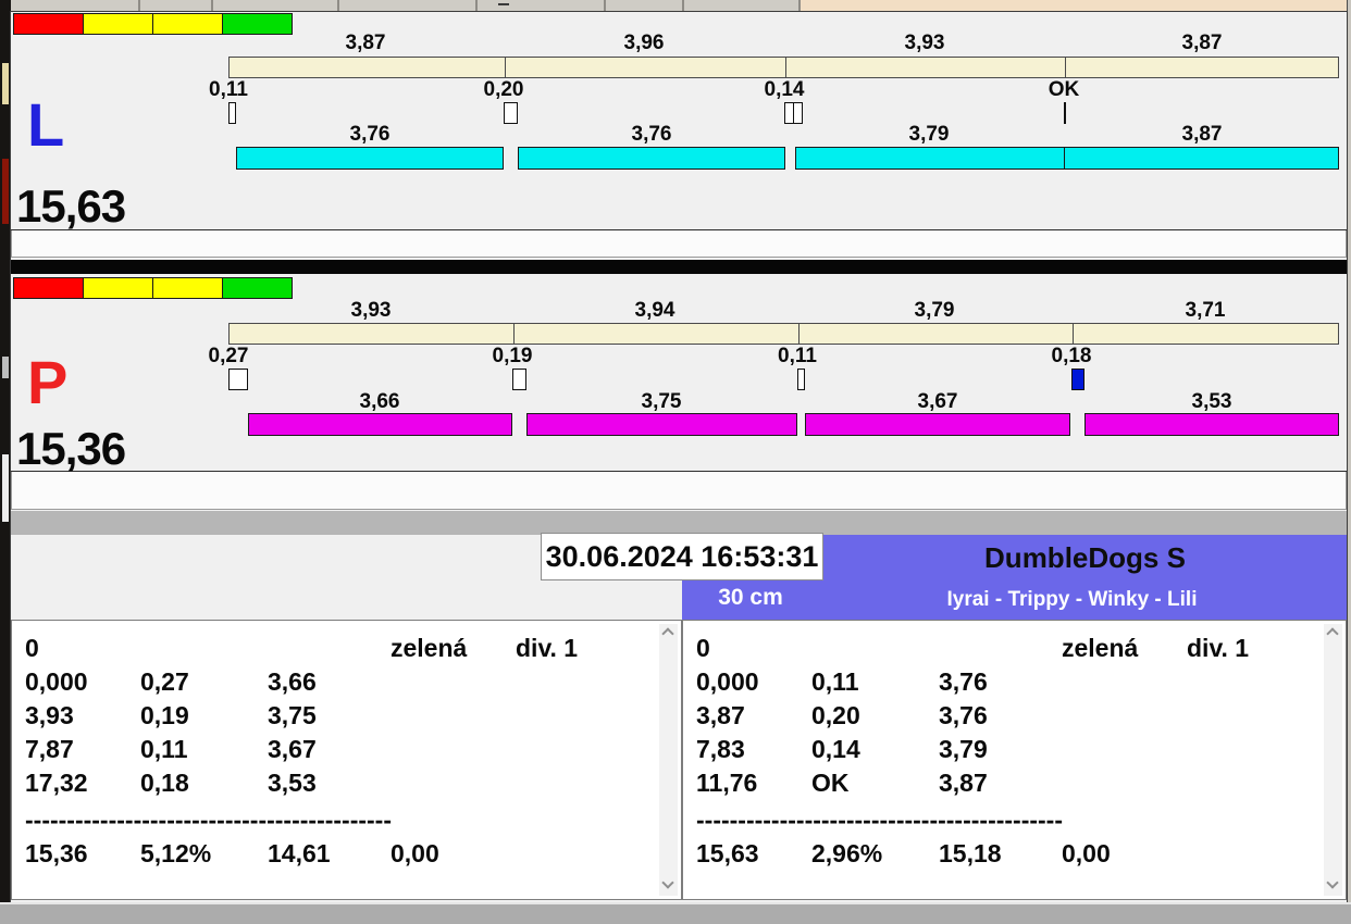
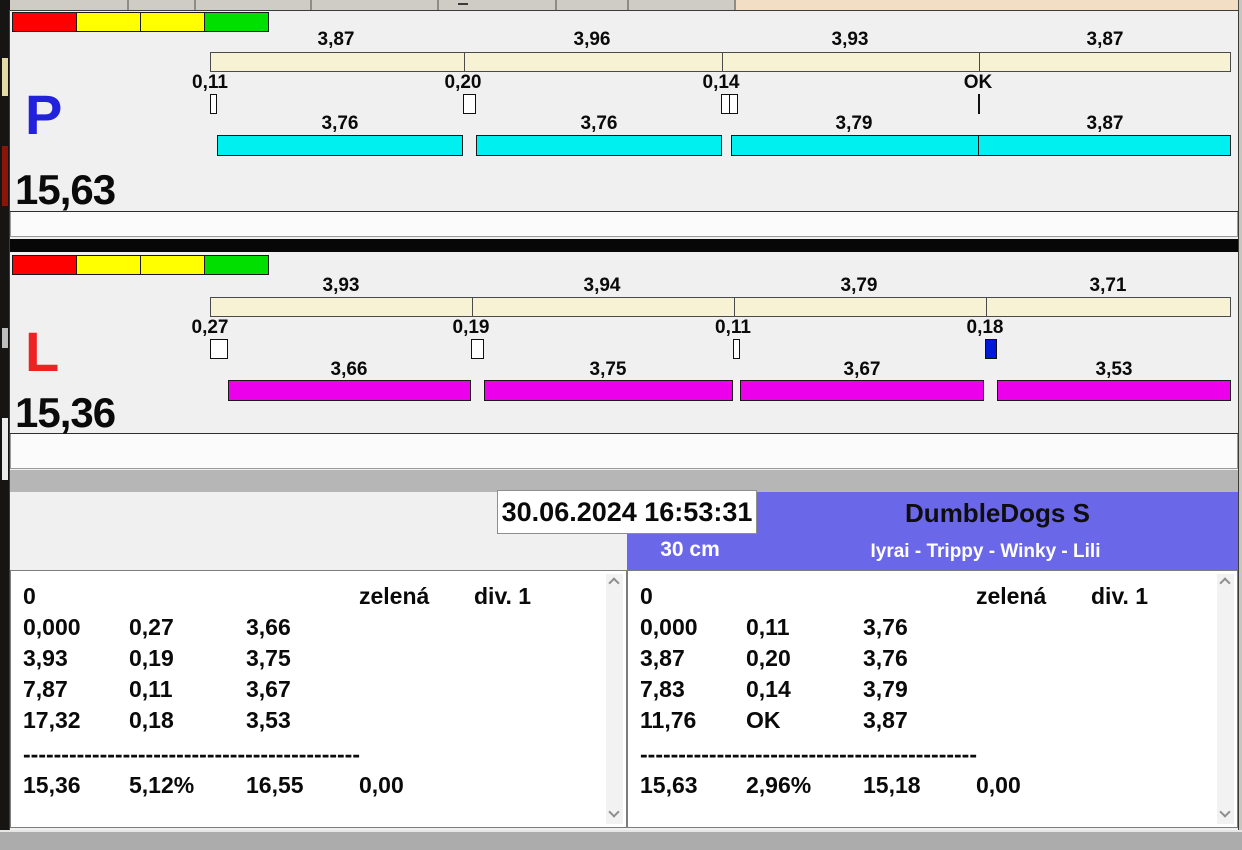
- L
+ P
  15,63
  3,87
  0,11
  3,76
  3,96
  0,20
  3,76
  3,93
  0,14
  3,79
  3,87
  OK
  3,87
- P
+ L
  15,36
  3,93
  0,27
  3,66
  3,94
  0,19
  3,75
  3,79
  0,11
  3,67
  3,71
  0,18
  3,53
  0
  zelená
  div. 1
  0,000
  0,27
  3,66
  3,93
  0,19
  3,75
  7,87
  0,11
  3,67
  17,32
  0,18
  3,53
  --------------------------------------------
  15,36
  5,12%
- 14,61
+ 16,55
  0,00
  DumbleDogs S
  Iyrai - Trippy - Winky - Lili
  30 cm
  0
  zelená
  div. 1
  0,000
  0,11
  3,76
  3,87
  0,20
  3,76
  7,83
  0,14
  3,79
  11,76
  OK
  3,87
  --------------------------------------------
  15,63
  2,96%
  15,18
  0,00
  30.06.2024 16:53:31
